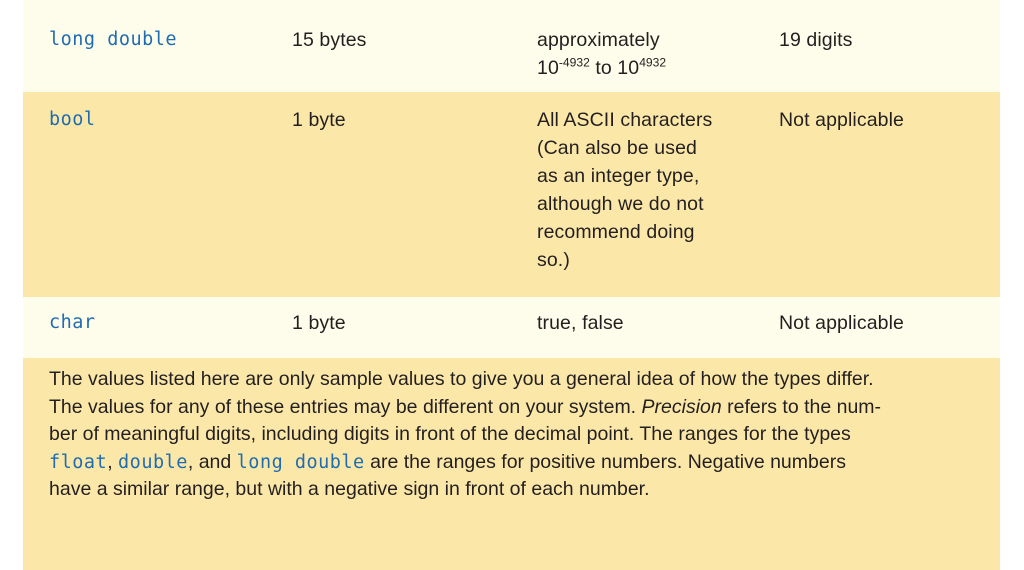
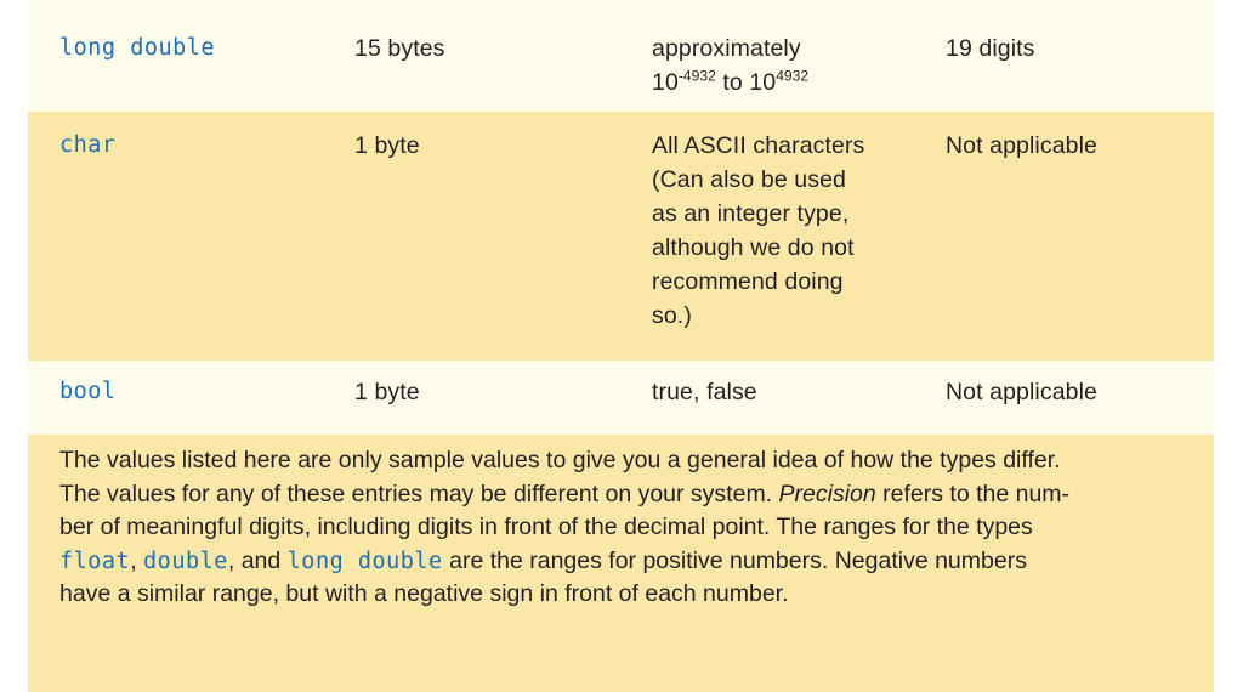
  long double
  15 bytes
  approximately
  10-4932 to 104932
  19 digits
- bool
+ char
  1 byte
  All ASCII characters
  (Can also be used
  as an integer type,
  although we do not
  recommend doing
  so.)
  Not applicable
- char
+ bool
  1 byte
  true, false
  Not applicable
  The values listed here are only sample values to give you a general idea of how the types differ.
  The values for any of these entries may be different on your system. Precision refers to the num-
  ber of meaningful digits, including digits in front of the decimal point. The ranges for the types
  float, double, and long double are the ranges for positive numbers. Negative numbers
  have a similar range, but with a negative sign in front of each number.
